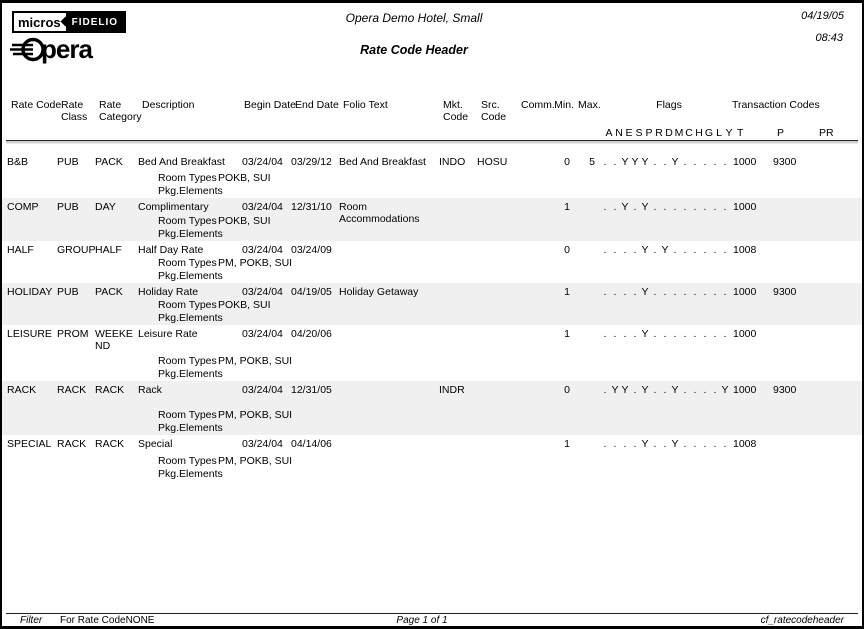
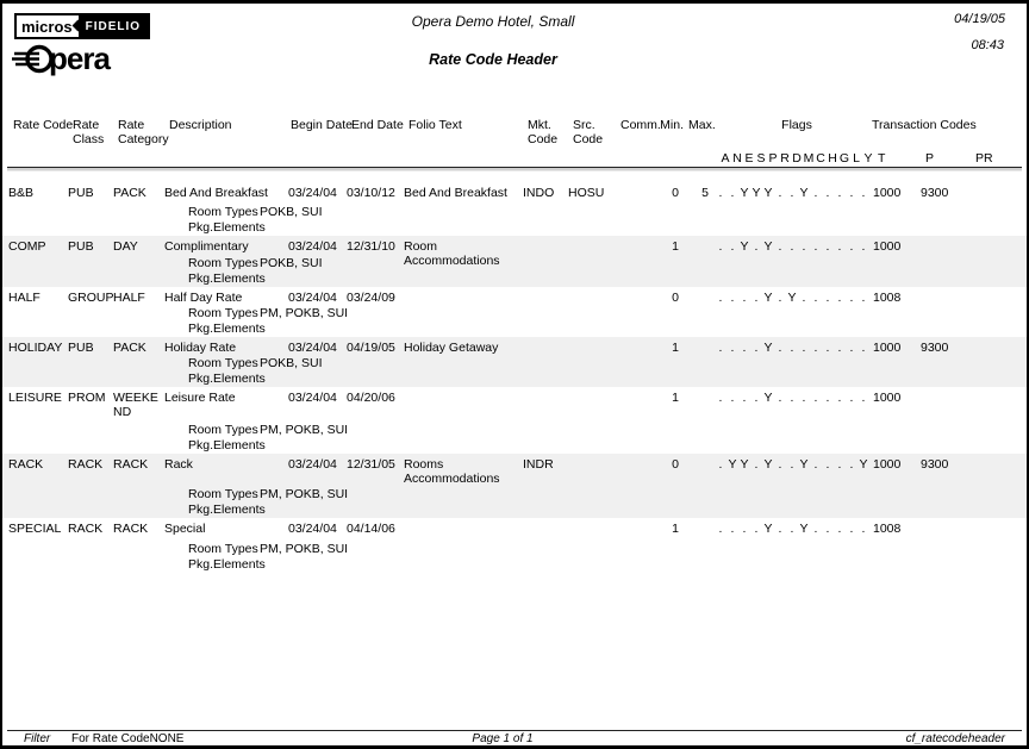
  micros
  FIDELIO
  pera
  Opera Demo Hotel, Small
  Rate Code Header
  04/19/05
  08:43
  Rate Code
  Rate Class
  Rate Category
  Description
  Begin Date
  End Date
  Folio Text
  Mkt. Code
  Src. Code
  Comm.
  Min.
  Max.
  Flags
  Transaction Codes
  A N E S P R D M C H G L Y
  T
  P
  PR
  B&B
  PUB
  PACK
  Bed And Breakfast
  03/24/04
- 03/29/12
+ 03/10/12
  Bed And Breakfast
  INDO
  HOSU
  0
  5
  . . Y Y Y . . Y . . . . .
  1000
  9300
  Room Types
  POKB, SUI
  Pkg.Elements
  COMP
  PUB
  DAY
  Complimentary
  03/24/04
  12/31/10
  Room Accommodations
  1
  . . Y . Y . . . . . . . .
  1000
  Room Types
  POKB, SUI
  Pkg.Elements
  HALF
  GROUP
  HALF
  Half Day Rate
  03/24/04
  03/24/09
  0
  . . . . Y . Y . . . . . .
  1008
  Room Types
  PM, POKB, SUI
  Pkg.Elements
  HOLIDAY
  PUB
  PACK
  Holiday Rate
  03/24/04
  04/19/05
  Holiday Getaway
  1
  . . . . Y . . . . . . . .
  1000
  9300
  Room Types
  POKB, SUI
  Pkg.Elements
  LEISURE
  PROM
  WEEKEND
  Leisure Rate
  03/24/04
  04/20/06
  1
  . . . . Y . . . . . . . .
  1000
  Room Types
  PM, POKB, SUI
  Pkg.Elements
  RACK
  RACK
  RACK
  Rack
  03/24/04
  12/31/05
+ Rooms Accommodations
  INDR
  0
  . Y Y . Y . . Y . . . . Y
  1000
  9300
  Room Types
  PM, POKB, SUI
  Pkg.Elements
  SPECIAL
  RACK
  RACK
  Special
  03/24/04
  04/14/06
  1
  . . . . Y . . Y . . . . .
  1008
  Room Types
  PM, POKB, SUI
  Pkg.Elements
  Filter
  For Rate CodeNONE
  Page 1 of 1
  cf_ratecodeheader
